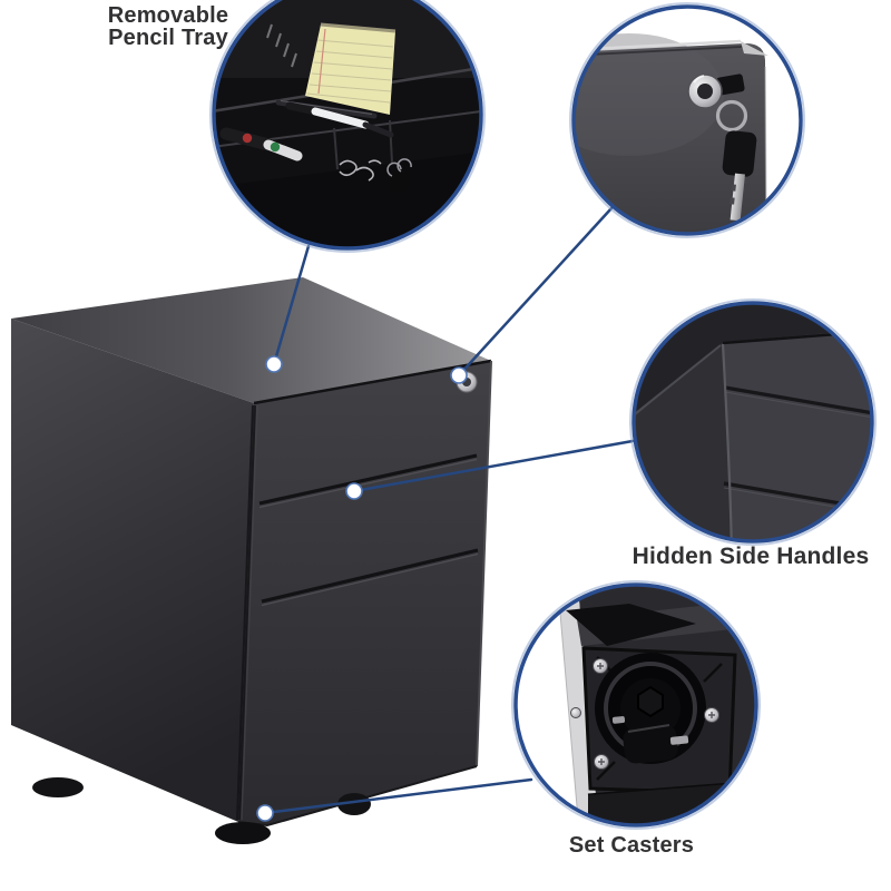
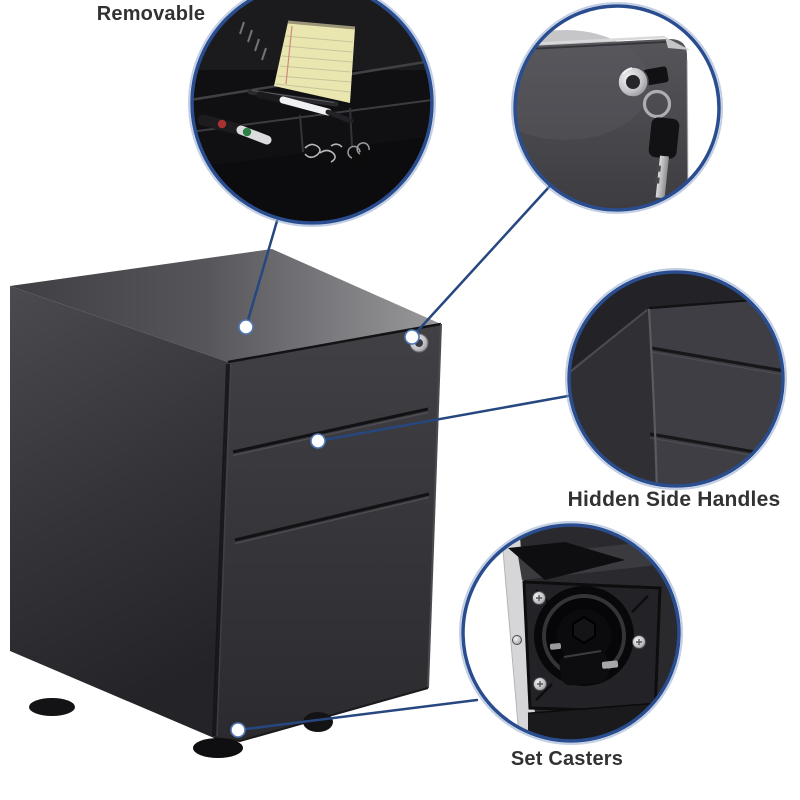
  Removable
- Pencil Tray
  Hidden Side Handles
  Set Casters
